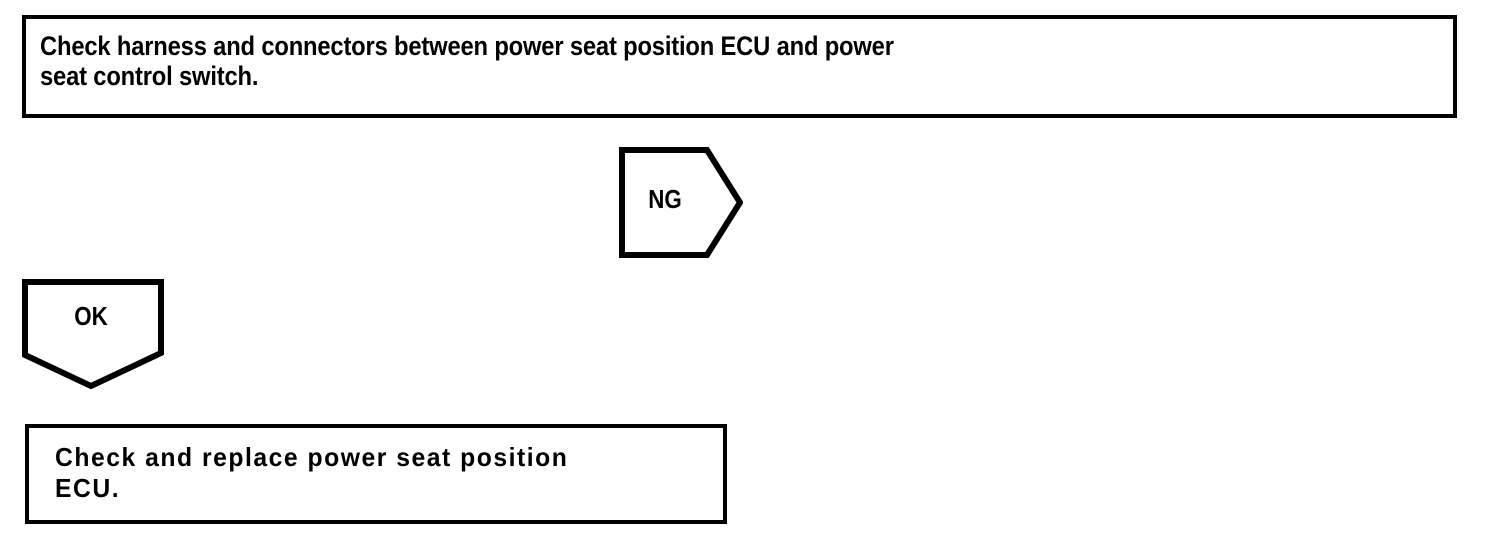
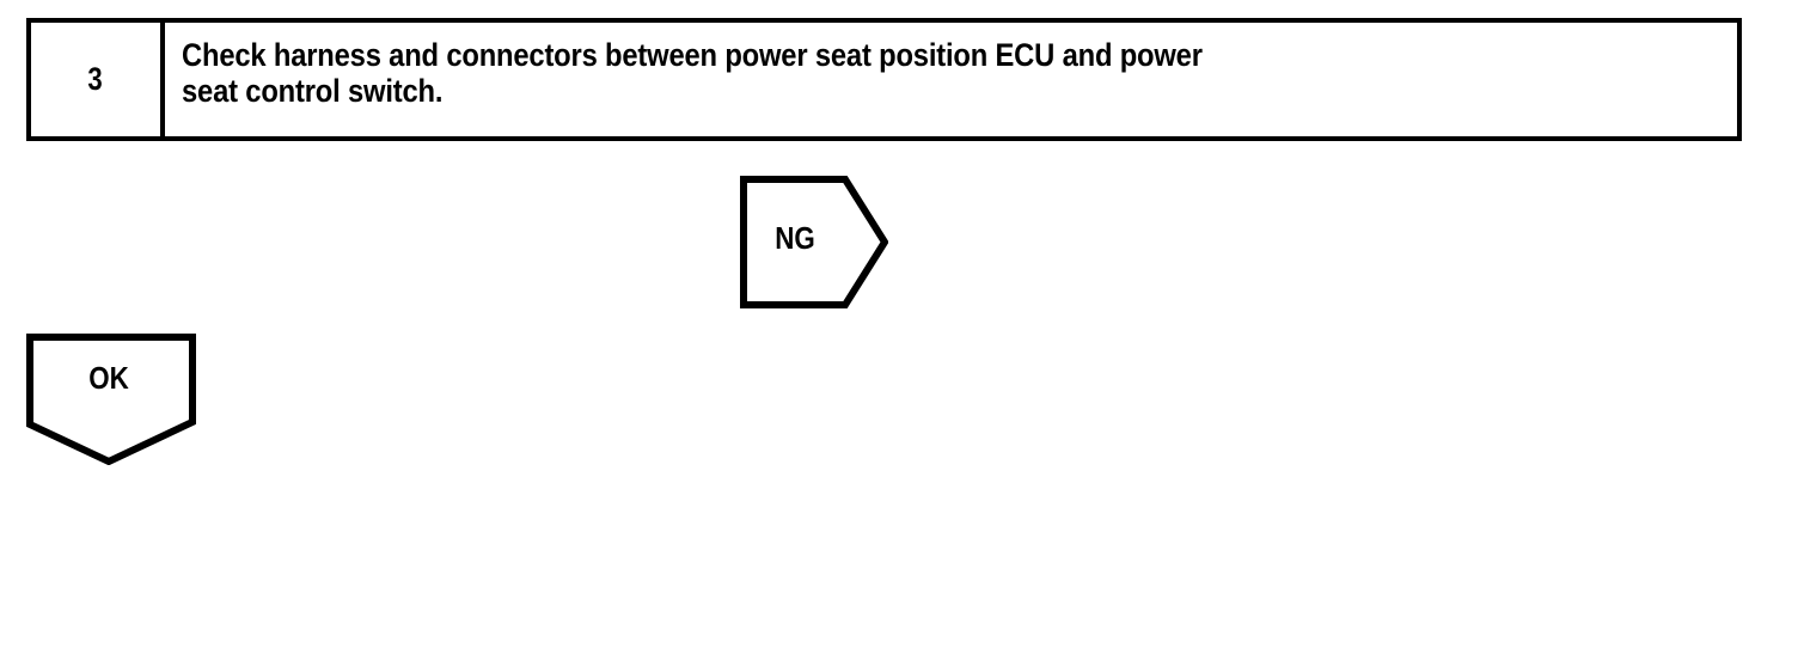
+ 3
  Check harness and connectors between power seat position ECU and power
  seat control switch.
  NG
  OK
- Check and replace power seat position
- ECU.
